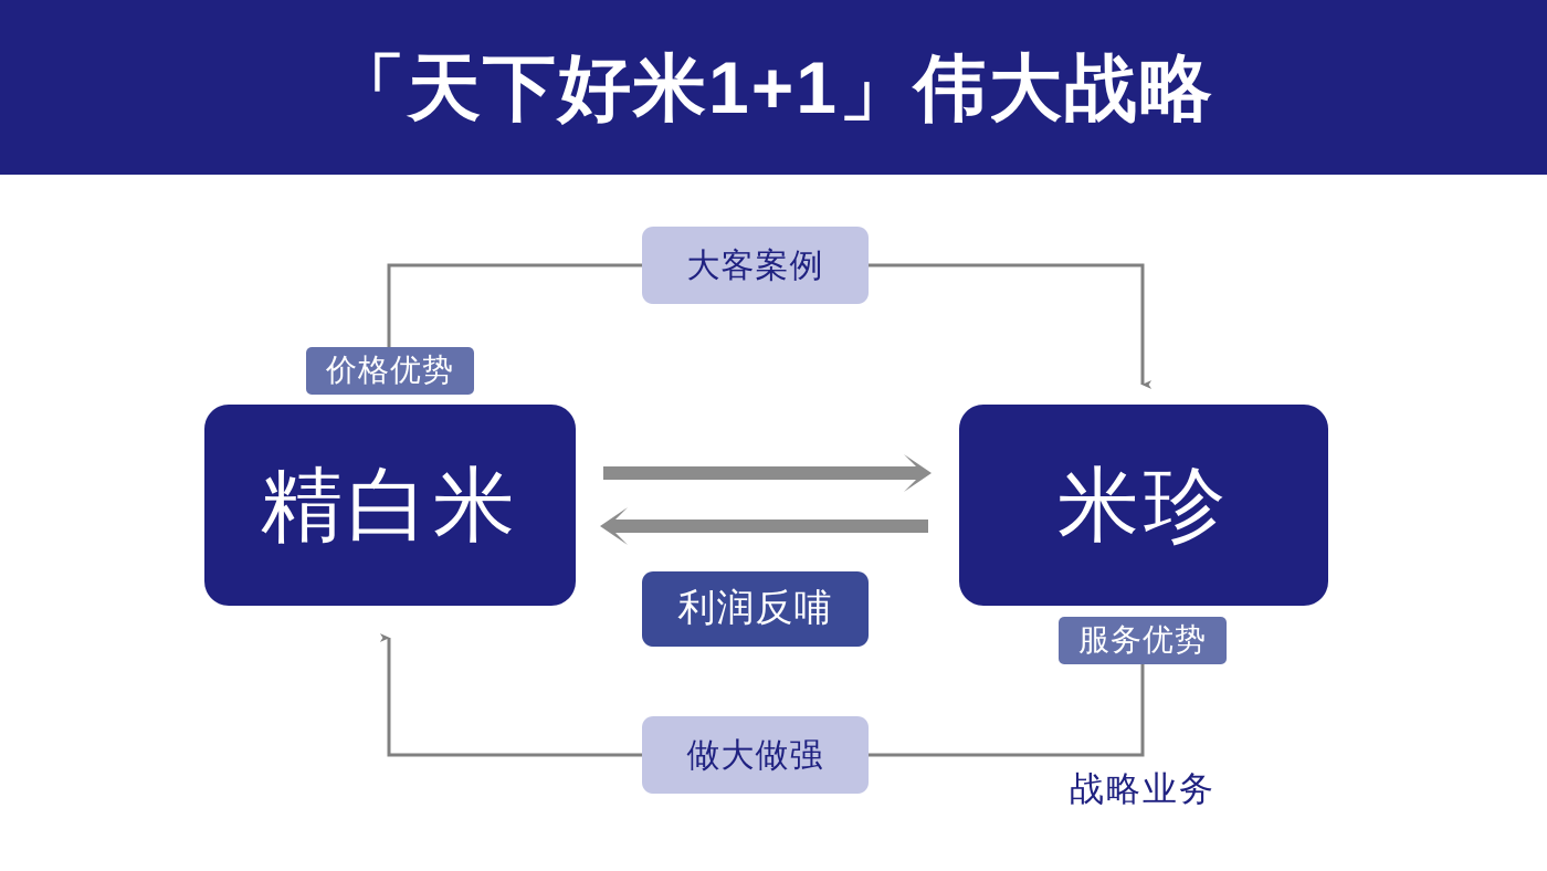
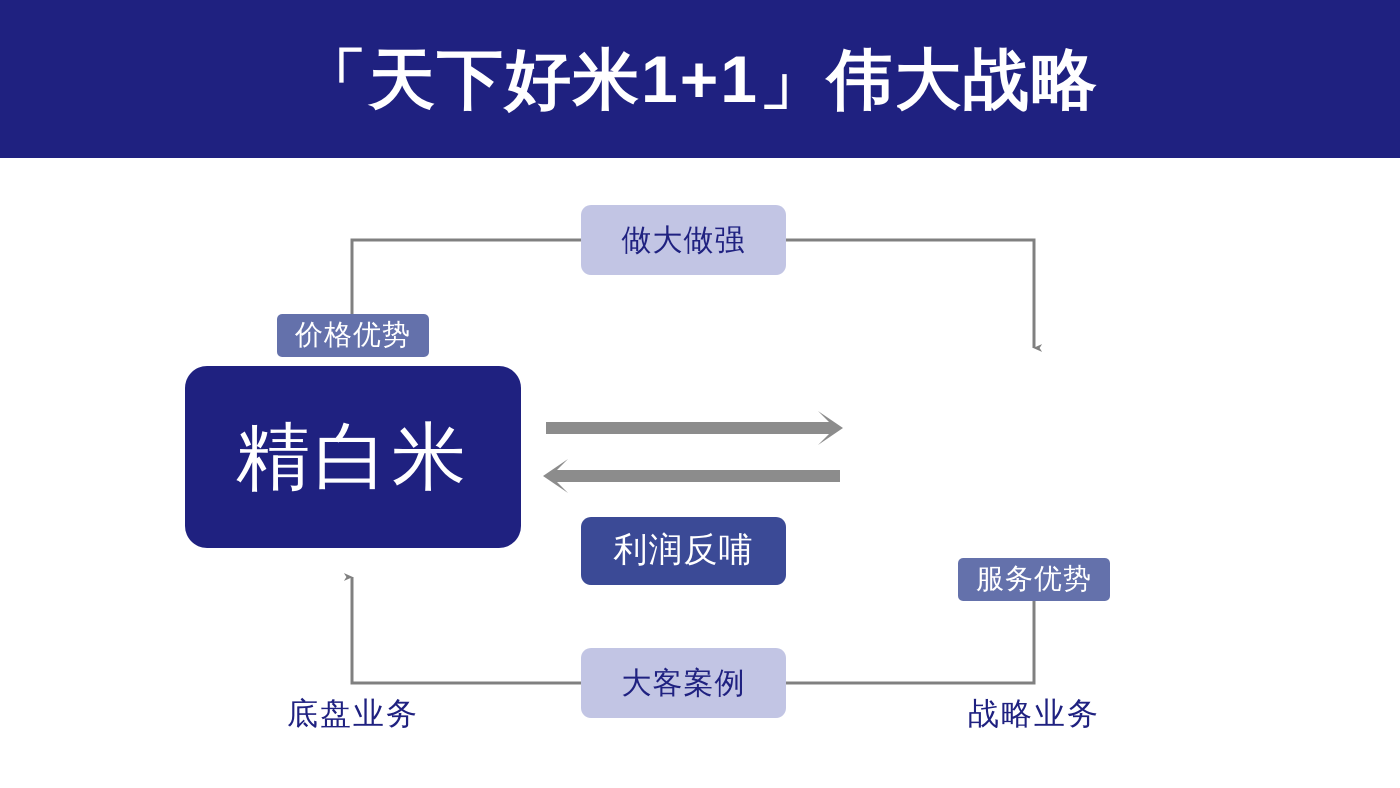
  「天下好米1+1」伟大战略
  精白米
- 米珍
  价格优势
  服务优势
- 大客案例
+ 做大做强
  利润反哺
- 做大做强
+ 大客案例
+ 底盘业务
  战略业务
